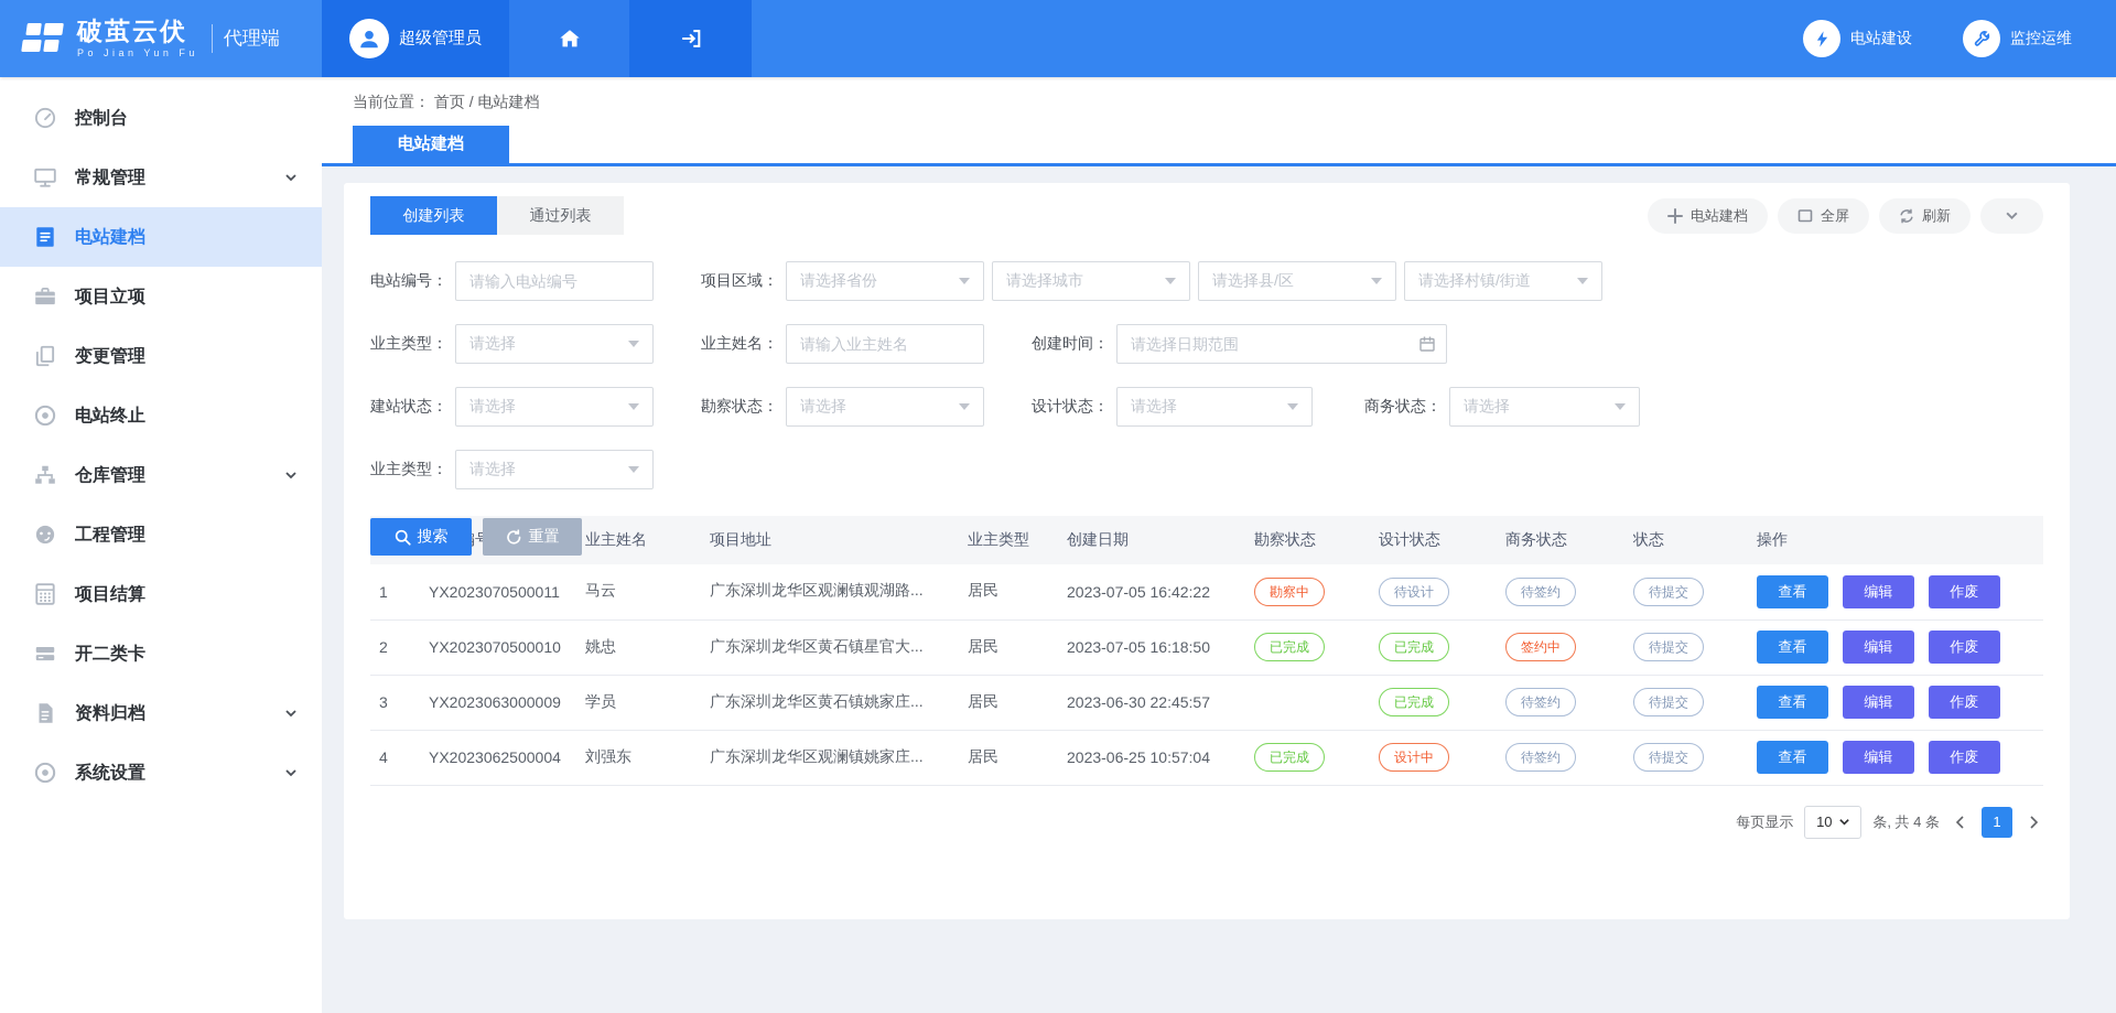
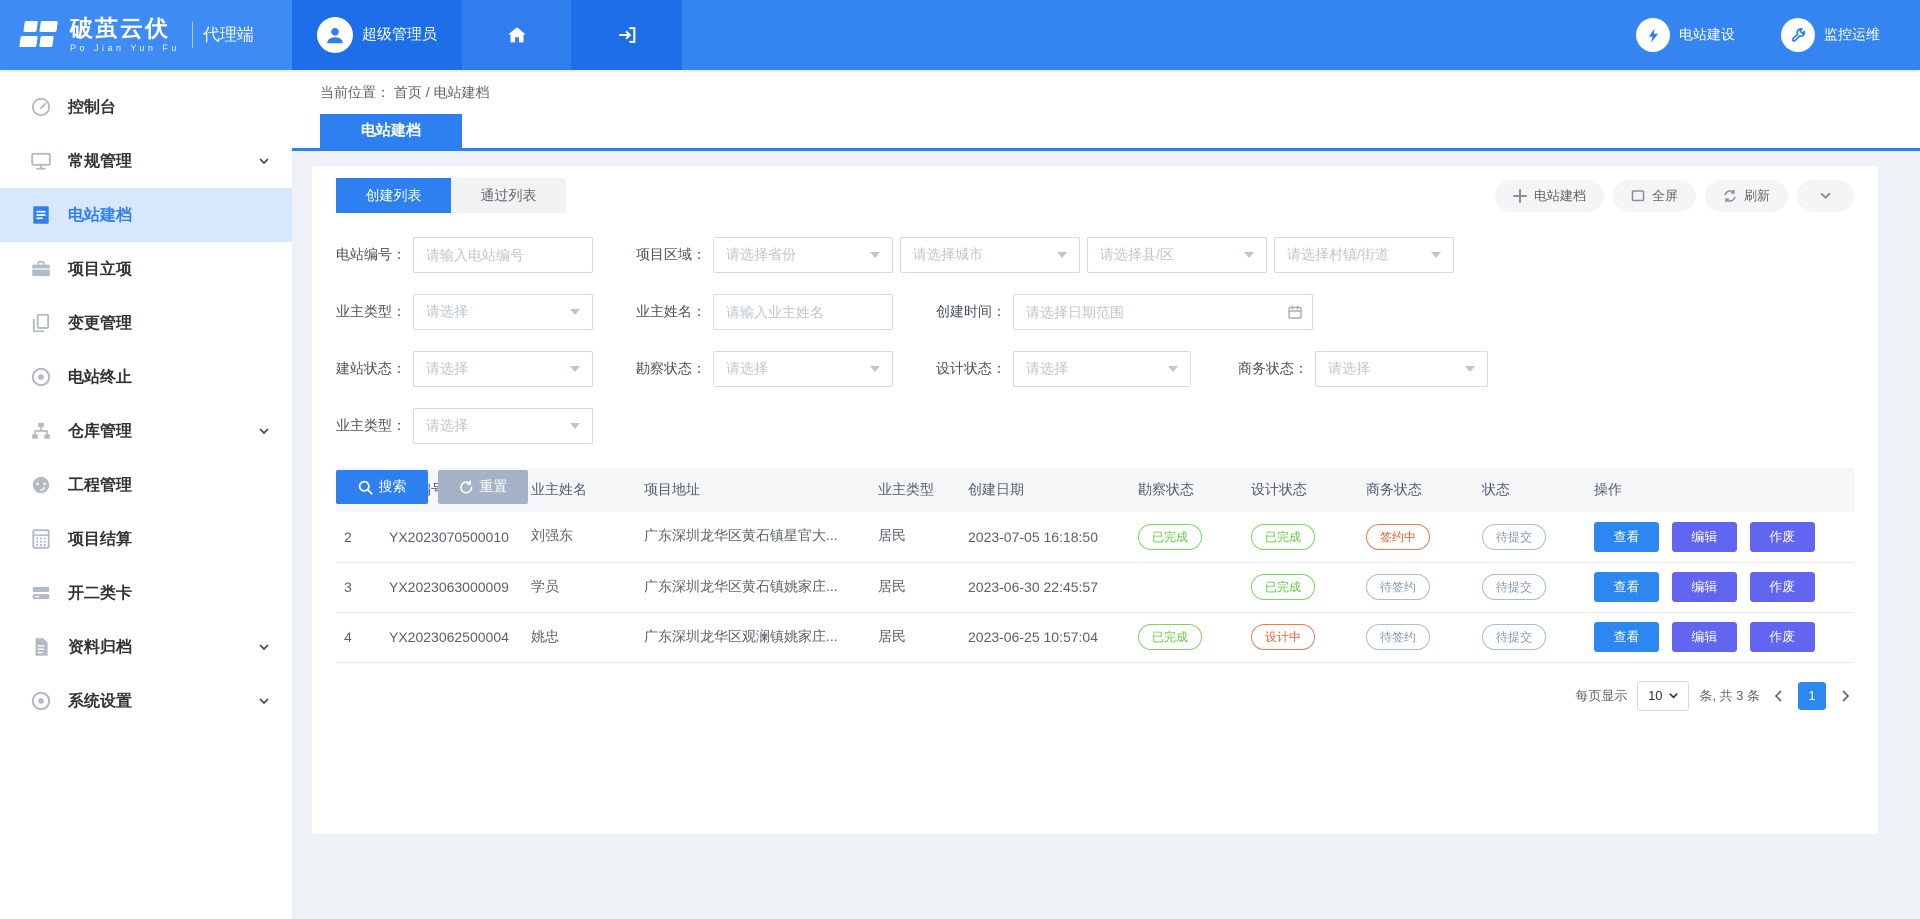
  破茧云伏
  Po Jian Yun Fu
  代理端
  超级管理员
  电站建设
  监控运维
  控制台
  常规管理
  电站建档
  项目立项
  变更管理
  电站终止
  仓库管理
  工程管理
  项目结算
  开二类卡
  资料归档
  系统设置
  当前位置： 首页 / 电站建档
  电站建档
  创建列表
  通过列表
  电站建档
  全屏
  刷新
  电站编号：
  请输入电站编号
  项目区域：
  请选择省份
  请选择城市
  请选择县/区
  请选择村镇/街道
  业主类型：
  请选择
  业主姓名：
  请输入业主姓名
  创建时间：
  请选择日期范围
  建站状态：
  请选择
  勘察状态：
  请选择
  设计状态：
  请选择
  商务状态：
  请选择
  业主类型：
  请选择
  搜索
  重置
  		业主姓名	项目地址	业主类型	创建日期	勘察状态	设计状态	商务状态	状态	操作
- 1	YX2023070500011	马云	广东深圳龙华区观澜镇观湖路...	居民	2023-07-05 16:42:22	勘察中	待设计	待签约	待提交	查看 编辑 作废
- 2	YX2023070500010	姚忠	广东深圳龙华区黄石镇星官大...	居民	2023-07-05 16:18:50	已完成	已完成	签约中	待提交	查看 编辑 作废
+ 2	YX2023070500010	刘强东	广东深圳龙华区黄石镇星官大...	居民	2023-07-05 16:18:50	已完成	已完成	签约中	待提交	查看 编辑 作废
  3	YX2023063000009	学员	广东深圳龙华区黄石镇姚家庄...	居民	2023-06-30 22:45:57		已完成	待签约	待提交	查看 编辑 作废
- 4	YX2023062500004	刘强东	广东深圳龙华区观澜镇姚家庄...	居民	2023-06-25 10:57:04	已完成	设计中	待签约	待提交	查看 编辑 作废
+ 4	YX2023062500004	姚忠	广东深圳龙华区观澜镇姚家庄...	居民	2023-06-25 10:57:04	已完成	设计中	待签约	待提交	查看 编辑 作废
  每页显示
  10
- 条, 共 4 条
+ 条, 共 3 条
  1
